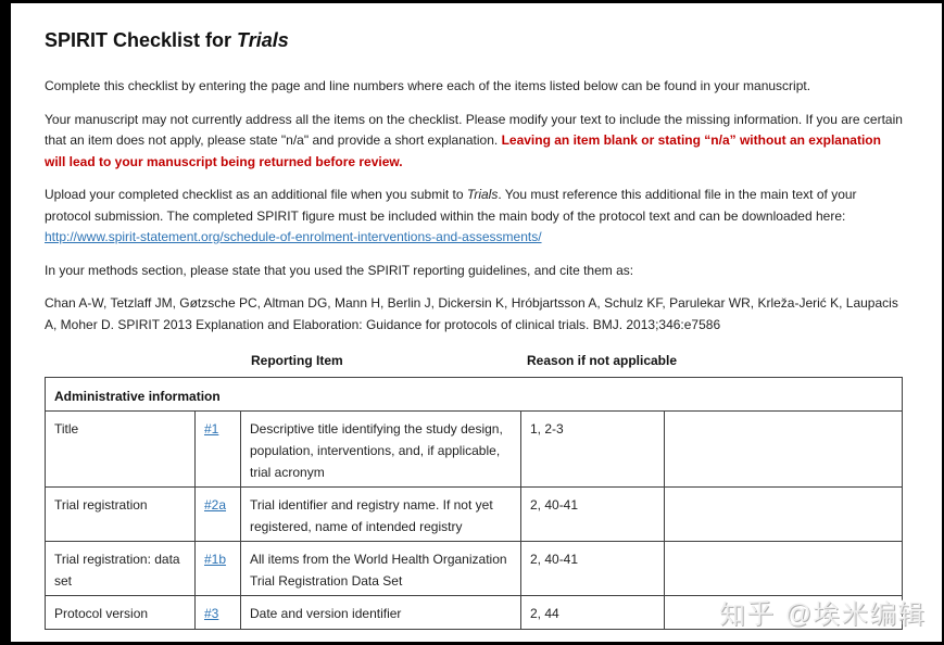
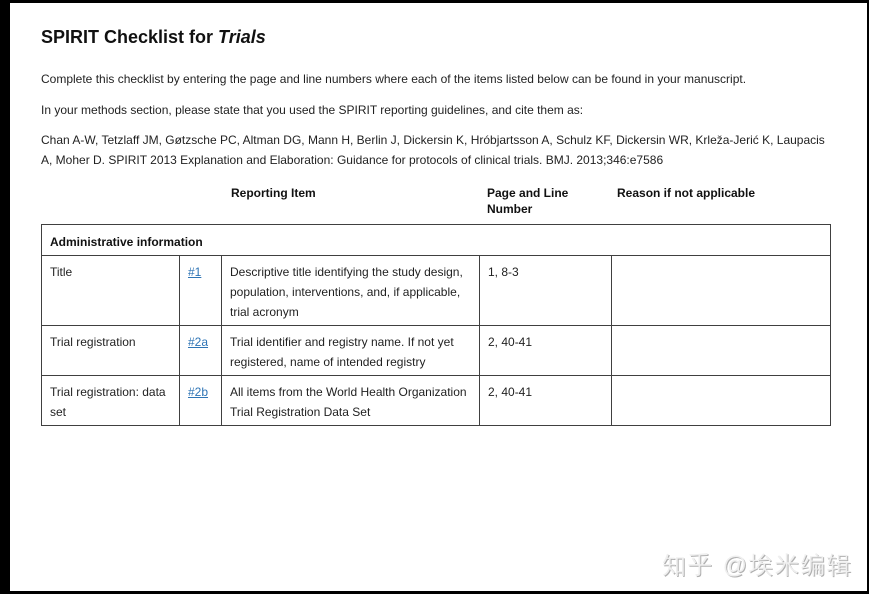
  SPIRIT Checklist for Trials
  Complete this checklist by entering the page and line numbers where each of the items listed below can be found in your manuscript.
- Your manuscript may not currently address all the items on the checklist. Please modify your text to include the missing information. If you are certain that an item does not apply, please state "n/a" and provide a short explanation. Leaving an item blank or stating “n/a” without an explanation will lead to your manuscript being returned before review.
- Upload your completed checklist as an additional file when you submit to Trials. You must reference this additional file in the main text of your protocol submission. The completed SPIRIT figure must be included within the main body of the protocol text and can be downloaded here: http://www.spirit-statement.org/schedule-of-enrolment-interventions-and-assessments/
  In your methods section, please state that you used the SPIRIT reporting guidelines, and cite them as:
- Chan A-W, Tetzlaff JM, Gøtzsche PC, Altman DG, Mann H, Berlin J, Dickersin K, Hróbjartsson A, Schulz KF, Parulekar WR, Krleža-Jerić K, Laupacis A, Moher D. SPIRIT 2013 Explanation and Elaboration: Guidance for protocols of clinical trials. BMJ. 2013;346:e7586
+ Chan A-W, Tetzlaff JM, Gøtzsche PC, Altman DG, Mann H, Berlin J, Dickersin K, Hróbjartsson A, Schulz KF, Dickersin WR, Krleža-Jerić K, Laupacis A, Moher D. SPIRIT 2013 Explanation and Elaboration: Guidance for protocols of clinical trials. BMJ. 2013;346:e7586
  Reporting Item
+ Page and Line Number
  Reason if not applicable
  Administrative information
- Title	#1	Descriptive title identifying the study design, population, interventions, and, if applicable, trial acronym	1, 2-3
+ Title	#1	Descriptive title identifying the study design, population, interventions, and, if applicable, trial acronym	1, 8-3
  Trial registration	#2a	Trial identifier and registry name. If not yet registered, name of intended registry	2, 40-41
- Trial registration: data set	#1b	All items from the World Health Organization Trial Registration Data Set	2, 40-41
+ Trial registration: data set	#2b	All items from the World Health Organization Trial Registration Data Set	2, 40-41
- Protocol version	#3	Date and version identifier	2, 44
  知乎 @埃米编辑
